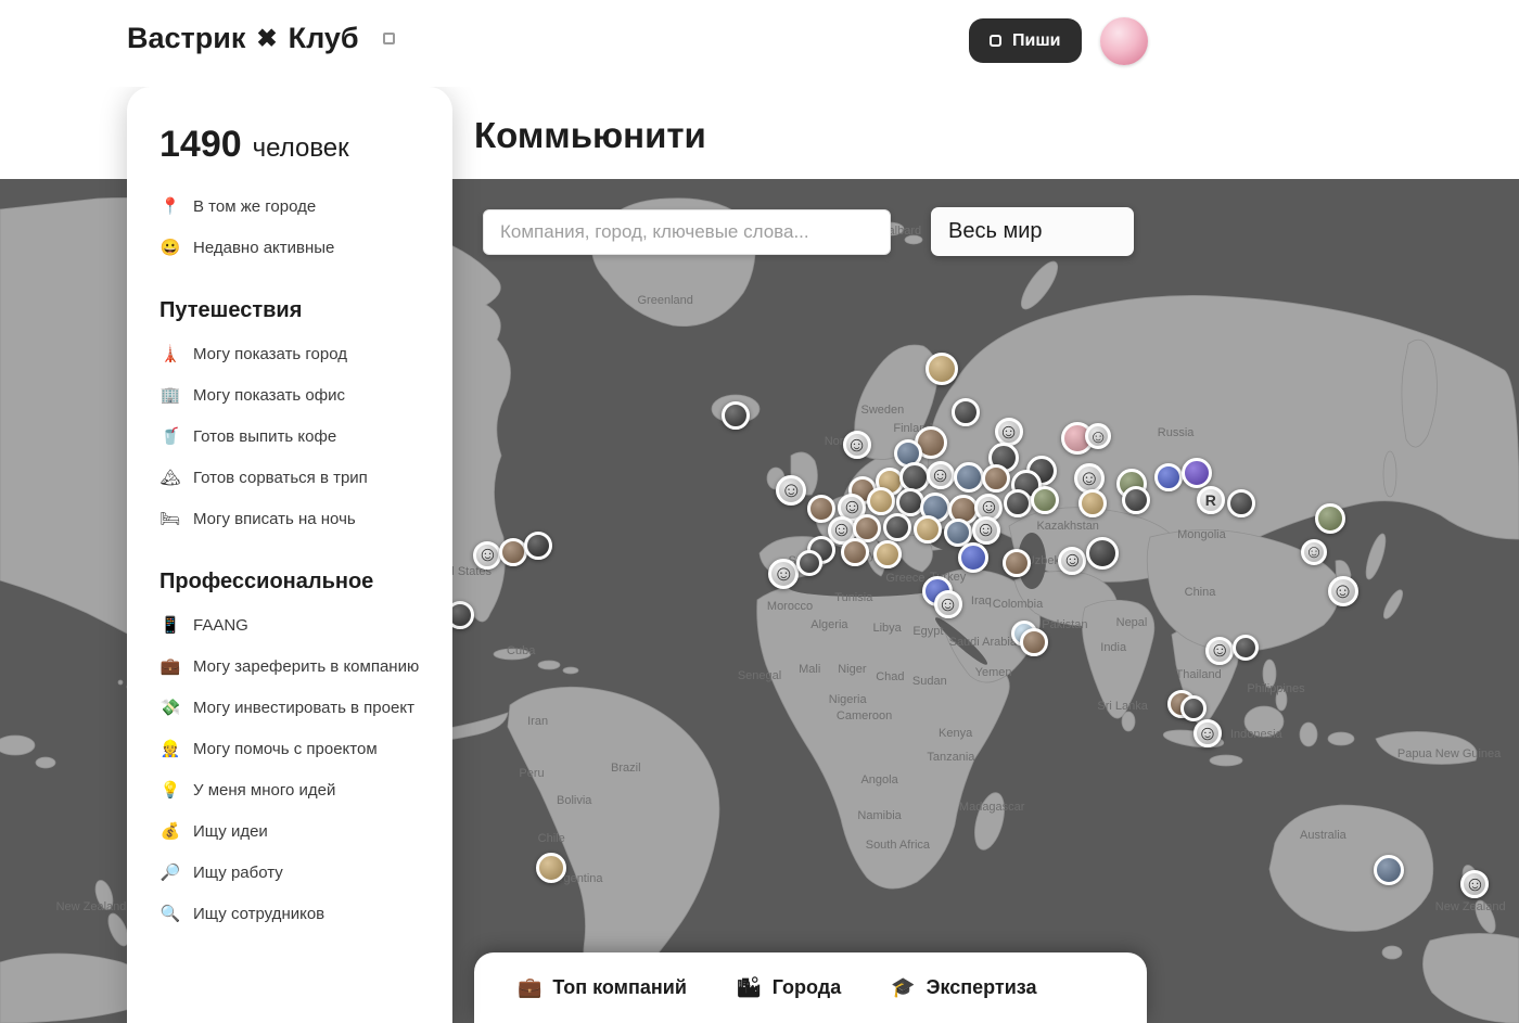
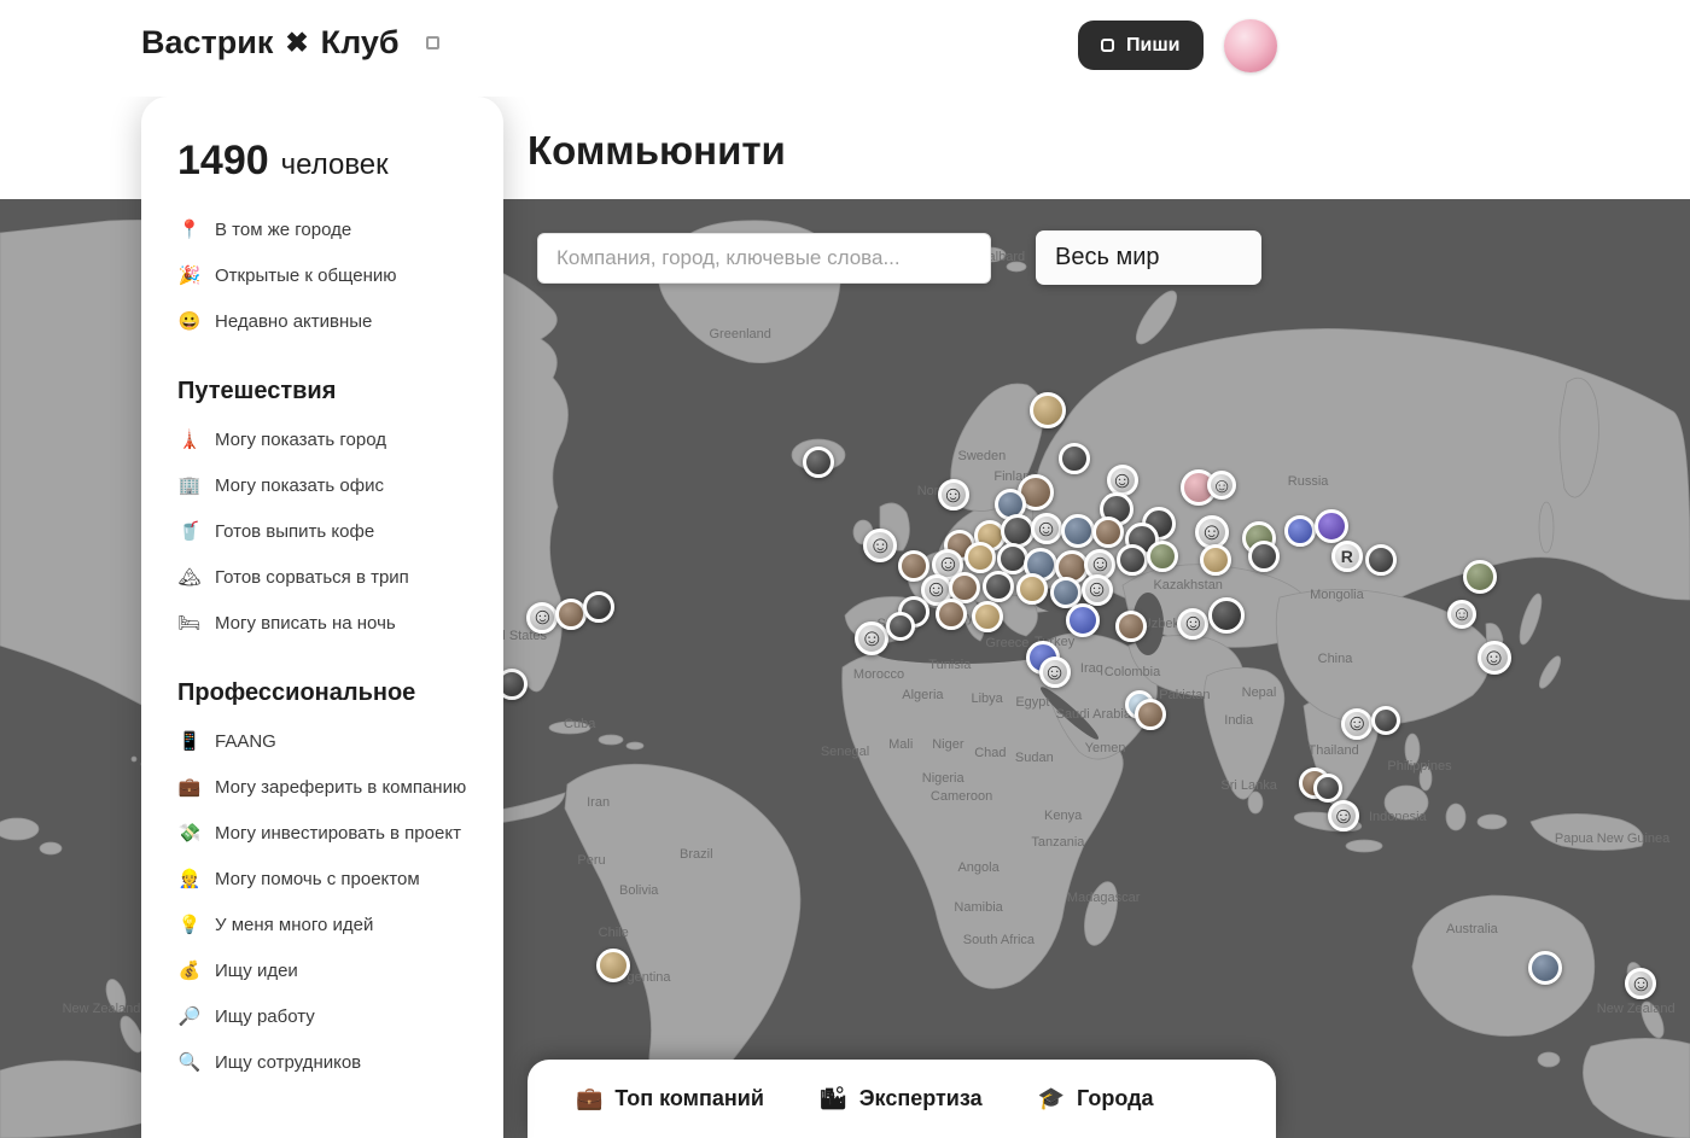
  Вастрик
  ✖
  Клуб
  Пиши
  Коммьюнити
  albard
  Greenland
  Sweden
  Finla
  Russia
  Kazakhstan
  Mongolia
  China
  Greece
  Iraq
  Colombia
  Pakistan
  Nepal
  India
  Sri Lanka
  Thailand
  Philippines
  Indonesia
  Papua New Guinea
  Australia
  New Zealand
  New Zealand
  Morocco
  Algeria
  Tunisia
  Libya
  Egypt
  Saudi Arabi
  Yemen
  Senegal
  Mali
  Niger
  Chad
  Sudan
  Nigeria
  Cameroon
  Kenya
  Tanzania
  Angola
  Namibia
  South Africa
  Madagascar
  Cuba
  Iran
  Peru
  Brazil
  Bolivia
  Chile
  gentina
  ☺
  ☺
  ☺
  ☺
  ☺
  ☺
  R
  ☺
  ☺
  ☺
  ☺
  ☺
  ☺
  ☺
  ☺
  ☺
  ☺
  ☺
  ☺
  ☺
  Компания, город, ключевые слова...
  Весь мир
  1490
  человек
  📍
  В том же городе
+ 🎉
+ Открытые к общению
  😀
  Недавно активные
  Путешествия
  🗼
  Могу показать город
  🏢
  Могу показать офис
  🥤
  Готов выпить кофе
  🏔
  Готов сорваться в трип
  🛏
  Могу вписать на ночь
  Профессиональное
  📱
  FAANG
  💼
  Могу зареферить в компанию
  💸
  Могу инвестировать в проект
  👷
  Могу помочь с проектом
  💡
  У меня много идей
  💰
  Ищу идеи
  🔎
  Ищу работу
  🔍
  Ищу сотрудников
  💼
  Топ компаний
  🏙
- Города
+ Экспертиза
  🎓
- Экспертиза
+ Города
